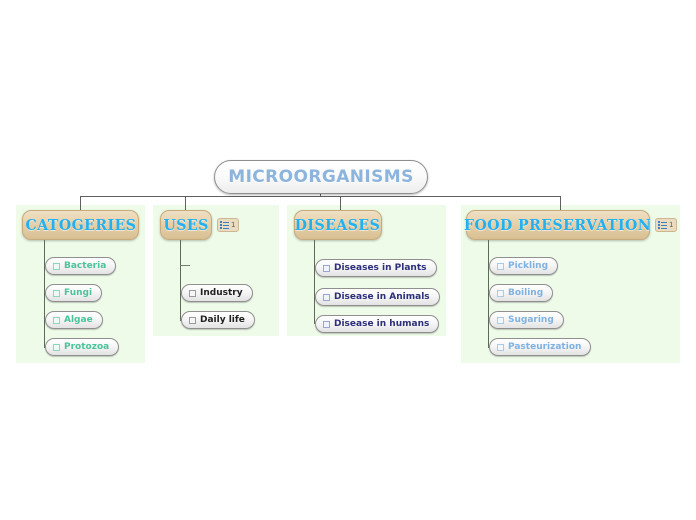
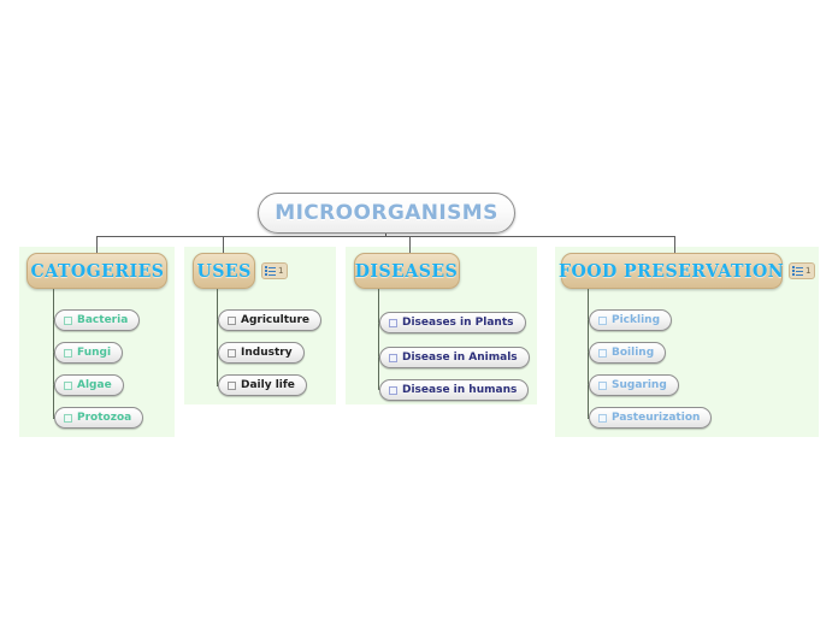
  MICROORGANISMS
  CATOGERIES
  Bacteria
  Fungi
  Algae
  Protozoa
  USES
  1
+ Agriculture
  Industry
  Daily life
  DISEASES
  Diseases in Plants
  Disease in Animals
  Disease in humans
  FOOD PRESERVATION
  1
  Pickling
  Boiling
  Sugaring
  Pasteurization
